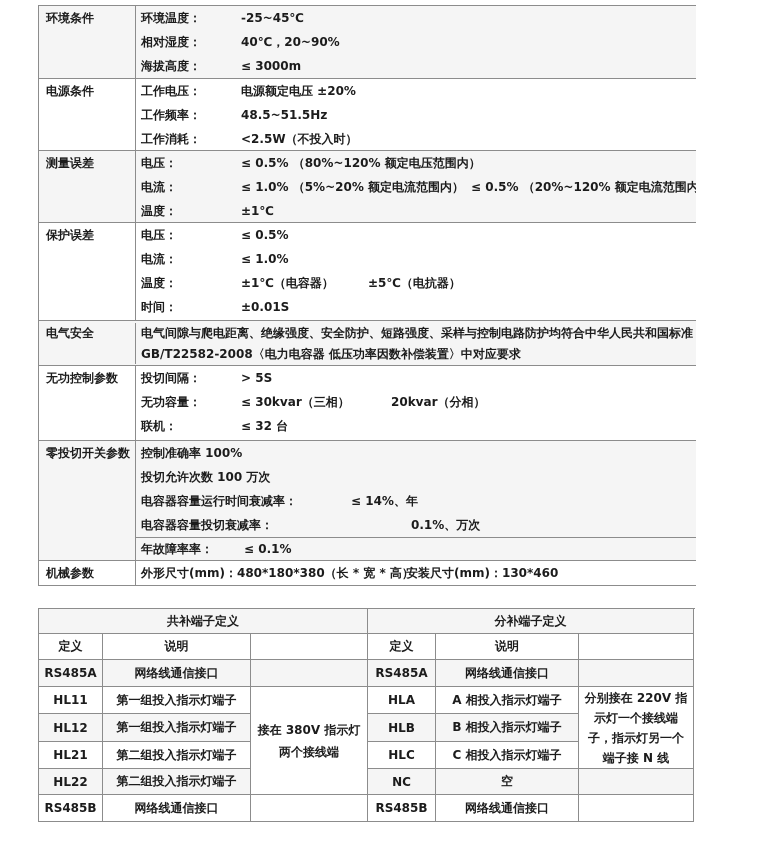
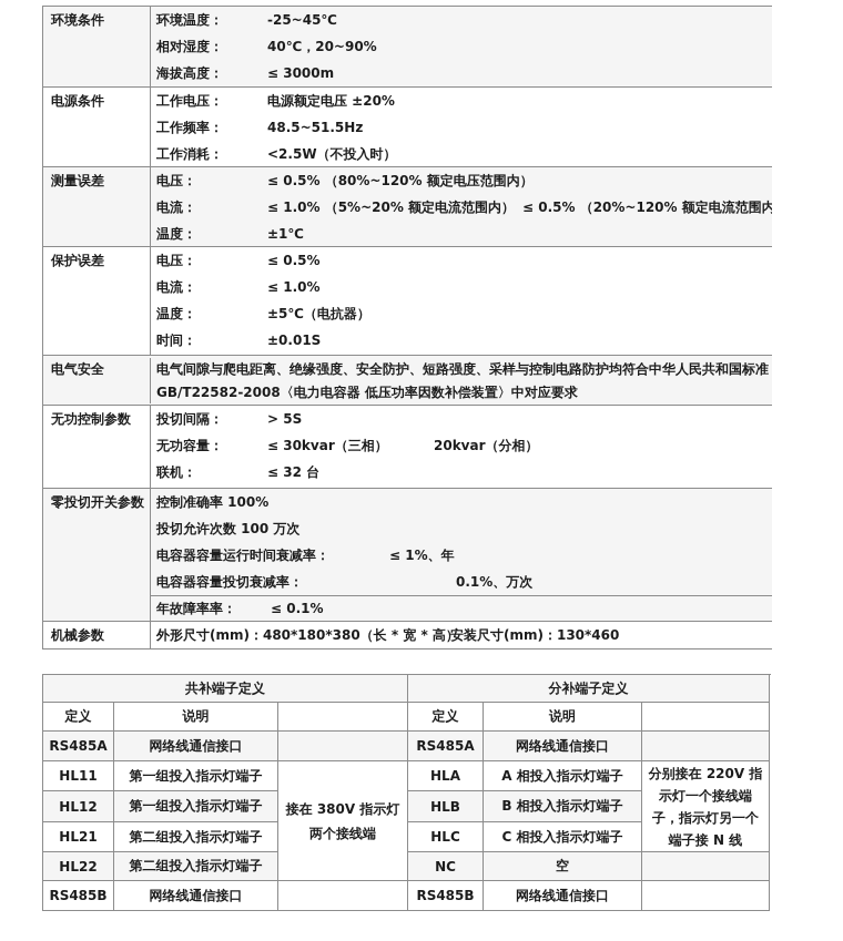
  环境条件
  环境温度：
  -25~45℃
  相对湿度：
  40℃，20~90%
  海拔高度：
  ≤ 3000m
  电源条件
  工作电压：
  电源额定电压 ±20%
  工作频率：
  48.5~51.5Hz
  工作消耗：
  <2.5W（不投入时）
  测量误差
  电压：
  ≤ 0.5% （80%~120% 额定电压范围内）
  电流：
  ≤ 1.0% （5%~20% 额定电流范围内）
  ≤ 0.5% （20%~120% 额定电流范围内
  温度：
  ±1℃
  保护误差
  电压：
  ≤ 0.5%
  电流：
  ≤ 1.0%
  温度：
- ±1℃（电容器）
  ±5℃（电抗器）
  时间：
  ±0.01S
  电气安全
  电气间隙与爬电距离、绝缘强度、安全防护、短路强度、采样与控制电路防护均符合中华人民共和国标准
  GB/T22582-2008〈电力电容器 低压功率因数补偿装置〉中对应要求
  无功控制参数
  投切间隔：
  > 5S
  无功容量：
  ≤ 30kvar（三相）
  20kvar（分相）
  联机：
  ≤ 32 台
  零投切开关参数
  控制准确率 100%
  投切允许次数 100 万次
  电容器容量运行时间衰减率：
- ≤ 14%、年
+ ≤ 1%、年
  电容器容量投切衰减率：
  0.1%、万次
  年故障率率：
  ≤ 0.1%
  机械参数
  外形尺寸(mm)：480*180*380（长 * 宽 * 高
  安装尺寸(mm)：130*460
  共补端子定义
  分补端子定义
  定义
  说明
  定义
  说明
  RS485A
  网络线通信接口
  RS485A
  网络线通信接口
  HL11
  第一组投入指示灯端子
  接在 380V 指示灯两个接线端
  HLA
  A 相投入指示灯端子
  分别接在 220V 指示灯一个接线端子，指示灯另一个端子接 N 线
  HL12
  第一组投入指示灯端子
  HLB
  B 相投入指示灯端子
  HL21
  第二组投入指示灯端子
  HLC
  C 相投入指示灯端子
  HL22
  第二组投入指示灯端子
  NC
  空
  RS485B
  网络线通信接口
  RS485B
  网络线通信接口
